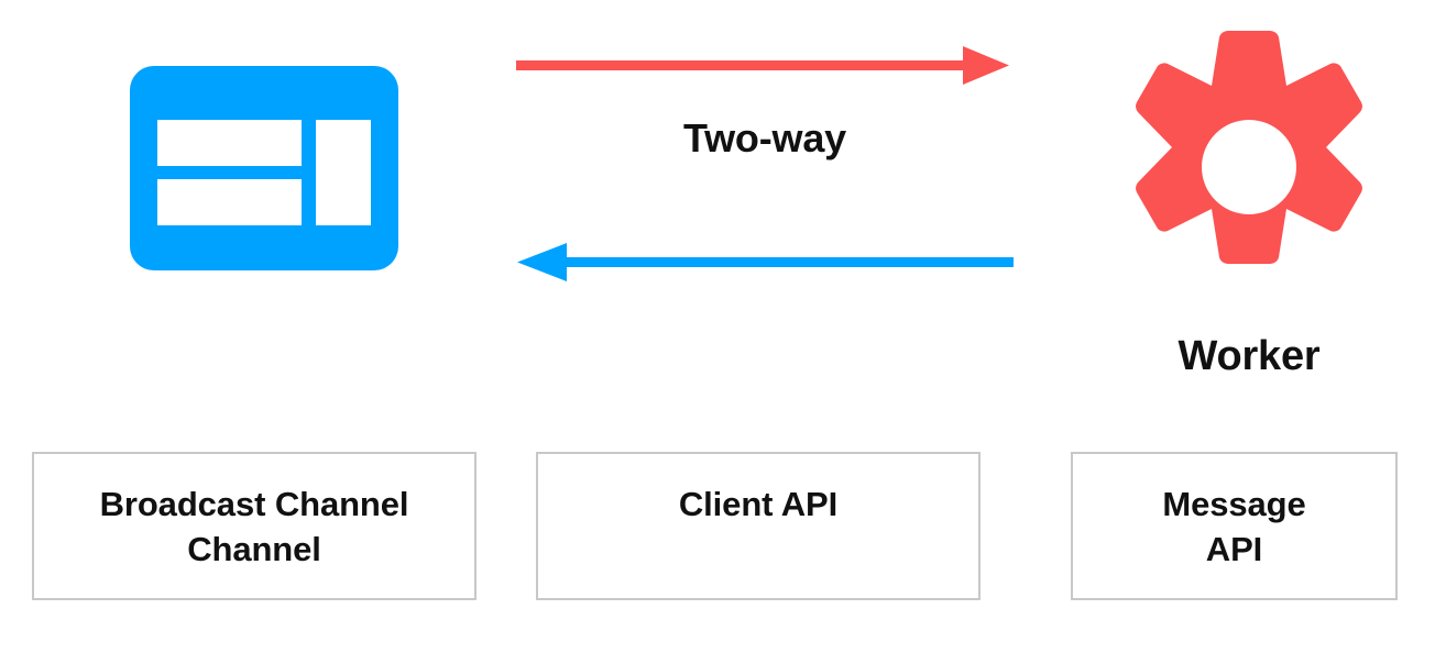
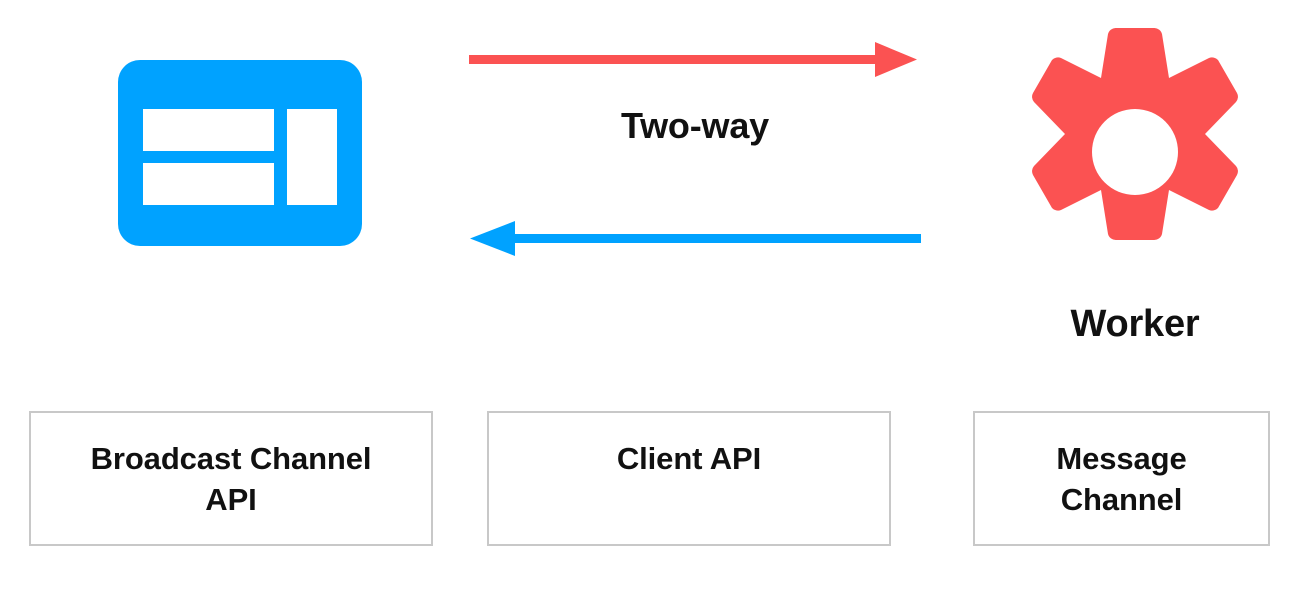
  Two-way
  Worker
  Broadcast Channel
- Channel
+ API
  Client API
  Message
- API
+ Channel
